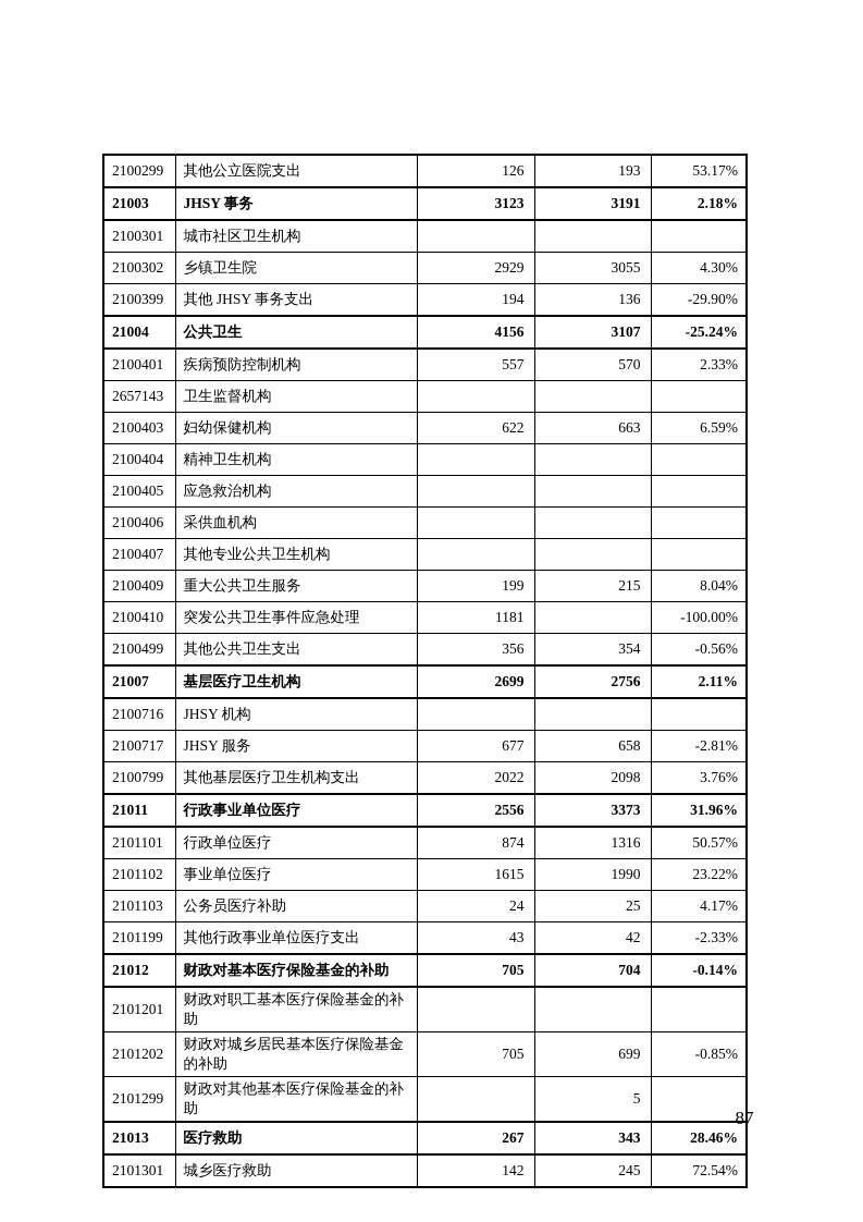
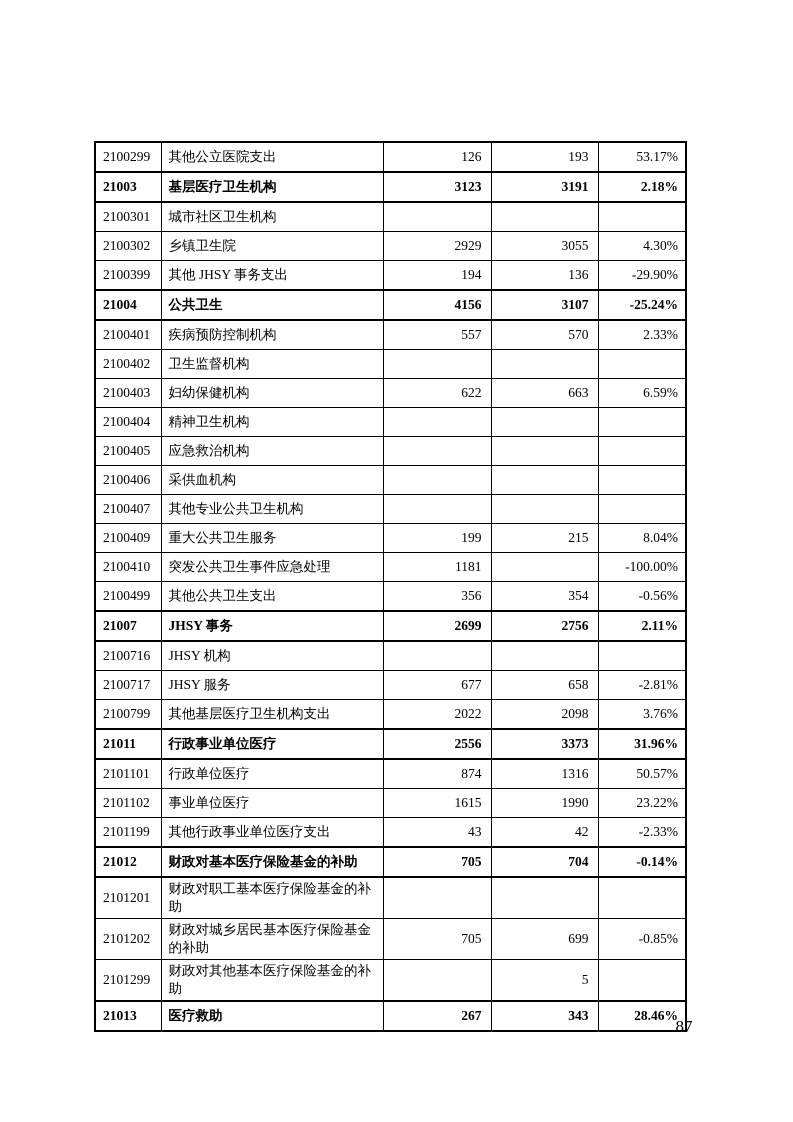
  2100299	其他公立医院支出	126	193	53.17%
- 21003	JHSY 事务	3123	3191	2.18%
+ 21003	基层医疗卫生机构	3123	3191	2.18%
  2100301	城市社区卫生机构
  2100302	乡镇卫生院	2929	3055	4.30%
  2100399	其他 JHSY 事务支出	194	136	-29.90%
  21004	公共卫生	4156	3107	-25.24%
  2100401	疾病预防控制机构	557	570	2.33%
- 2657143	卫生监督机构
+ 2100402	卫生监督机构
  2100403	妇幼保健机构	622	663	6.59%
  2100404	精神卫生机构
  2100405	应急救治机构
  2100406	采供血机构
  2100407	其他专业公共卫生机构
  2100409	重大公共卫生服务	199	215	8.04%
  2100410	突发公共卫生事件应急处理	1181		-100.00%
  2100499	其他公共卫生支出	356	354	-0.56%
- 21007	基层医疗卫生机构	2699	2756	2.11%
+ 21007	JHSY 事务	2699	2756	2.11%
  2100716	JHSY 机构
  2100717	JHSY 服务	677	658	-2.81%
  2100799	其他基层医疗卫生机构支出	2022	2098	3.76%
  21011	行政事业单位医疗	2556	3373	31.96%
  2101101	行政单位医疗	874	1316	50.57%
  2101102	事业单位医疗	1615	1990	23.22%
- 2101103	公务员医疗补助	24	25	4.17%
  2101199	其他行政事业单位医疗支出	43	42	-2.33%
  21012	财政对基本医疗保险基金的补助	705	704	-0.14%
  2101201	财政对职工基本医疗保险基金的补助
  2101202	财政对城乡居民基本医疗保险基金的补助	705	699	-0.85%
  2101299	财政对其他基本医疗保险基金的补助		5
  21013	医疗救助	267	343	28.46%
- 2101301	城乡医疗救助	142	245	72.54%
  87
